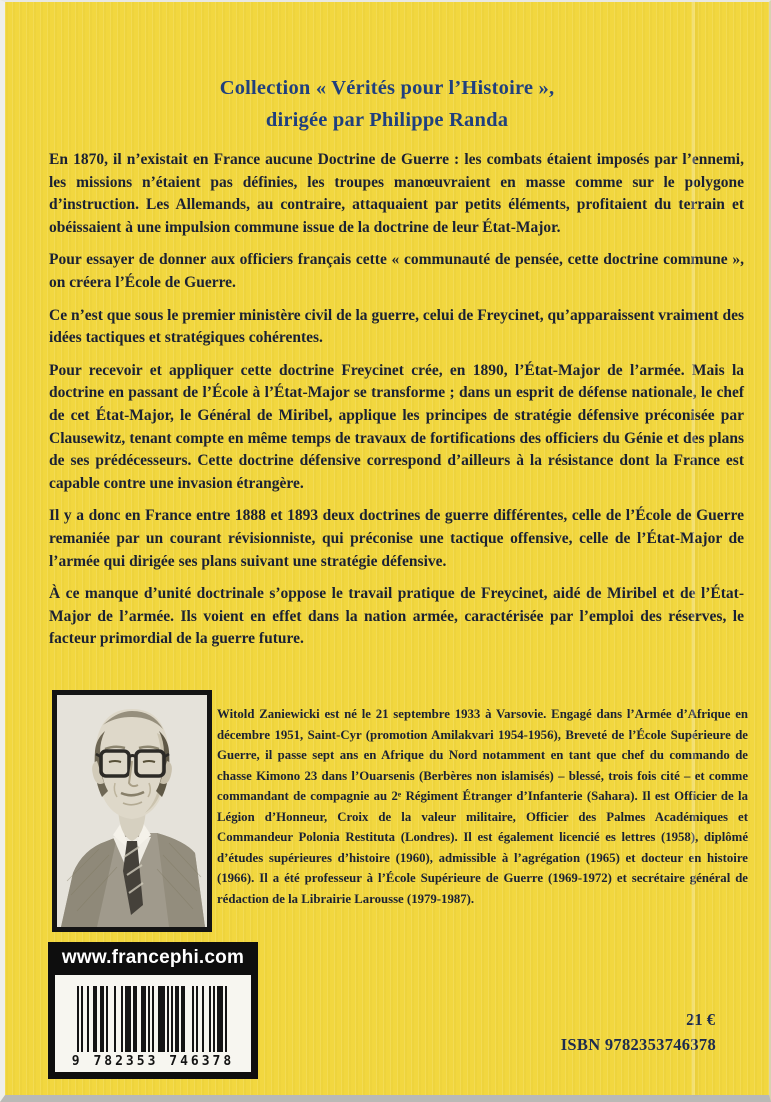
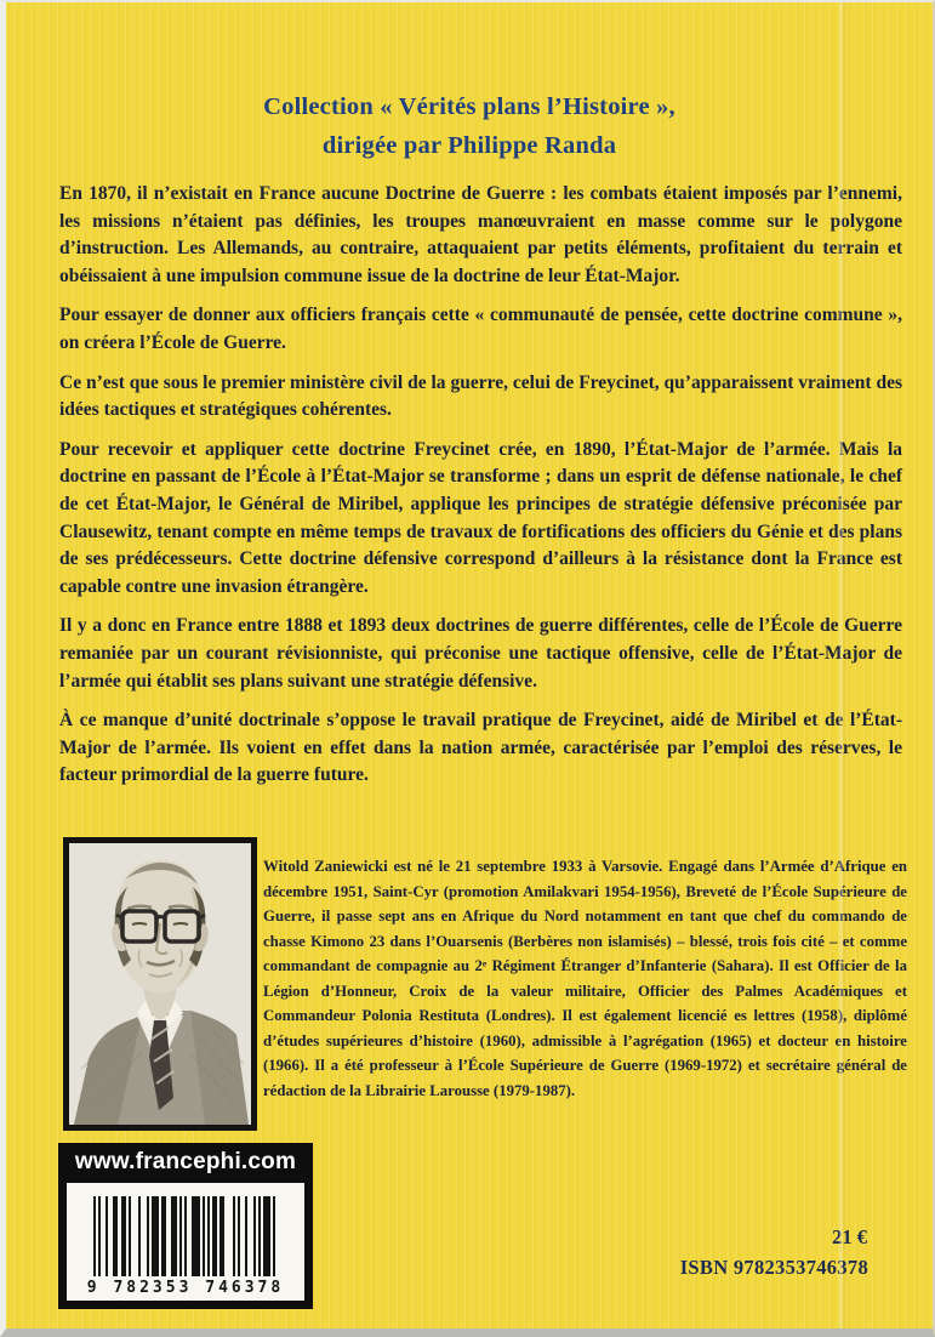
- Collection « Vérités pour l’Histoire »,
+ Collection « Vérités plans l’Histoire »,
  dirigée par Philippe Randa
  En 1870, il n’existait en France aucune Doctrine de Guerre : les combats étaient imposés par l’ennemi, les missions n’étaient pas définies, les troupes manœuvraient en masse comme sur le polygone d’instruction. Les Allemands, au contraire, attaquaient par petits éléments, profitaient du terain et obéissaient à une impulsion commune issue de la doctrine de leur État-Major.
  Pour essayer de donner aux officiers français cette « communauté de pensée, cette doctrine commune », on créera l’École de Guerre.
  Ce n’est que sous le premier ministère civil de la guerre, celui de Freycinet, qu’apparaissent vraient des idées tactiques et stratégiques cohérentes.
  Pour recevoir et appliquer cette doctrine Freycinet crée, en 1890, l’État-Major de l’armée. Mais la doctrine en passant de l’École à l’État-Major se transforme ; dans un esprit de défense nationale le chef de cet État-Major, le Général de Miribel, applique les principes de stratégie défensive préconsée par Clausewitz, tenant compte en même temps de travaux de fortifications des officiers du Génie et des plans de ses prédécesseurs. Cette doctrine défensive correspond d’ailleurs à la résistance dont la Frnce est capable contre une invasion étrangère.
- Il y a donc en France entre 1888 et 1893 deux doctrines de guerre différentes, celle de l’École de Guerre remaniée par un courant révisionniste, qui préconise une tactique offensive, celle de l’État-Major de l’armée qui dirigée ses plans suivant une stratégie défensive.
+ Il y a donc en France entre 1888 et 1893 deux doctrines de guerre différentes, celle de l’École de Guerre remaniée par un courant révisionniste, qui préconise une tactique offensive, celle de l’État-Major de l’armée qui établit ses plans suivant une stratégie défensive.
  À ce manque d’unité doctrinale s’oppose le travail pratique de Freycinet, aidé de Miribel et d l’État-Major de l’armée. Ils voient en effet dans la nation armée, caractérisée par l’emploi des résrves, le facteur primordial de la guerre future.
  Witold Zaniewicki est né le 21 septembre 1933 à Varsovie. Engagé dans l’Armée d’frique en décembre 1951, Saint-Cyr (promotion Amilakvari 1954-1956), Breveté de l’École Suprieure de Guerre, il passe sept ans en Afrique du Nord notamment en tant que chef du commando de chasse Kimono 23 dans l’Ouarsenis (Berbères non islamisés) – blessé, trois fois cité – et comme commandant de compagnie au 2ᵉ Régiment Étranger d’Infanterie (Sahara). Il est Offcier de la Légion d’Honneur, Croix de la valeur militaire, Officier des Palmes Acadéiques et Commandeur Polonia Restituta (Londres). Il est également licencié es lettres (1958, diplômé d’études supérieures d’histoire (1960), admissible à l’agrégation (1965) et docteurn histoire (1966). Il a été professeur à l’École Supérieure de Guerre (1969-1972) et secrétaireénéral de rédaction de la Librairie Larousse (1979-1987).
  www.francephi.com
  9 782353 746378
  21 €
  ISBN 978235374678
